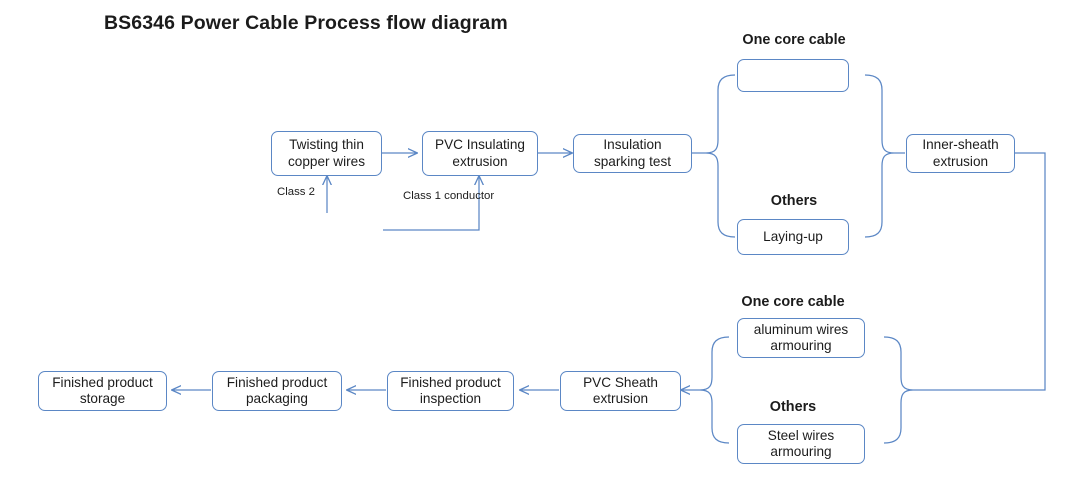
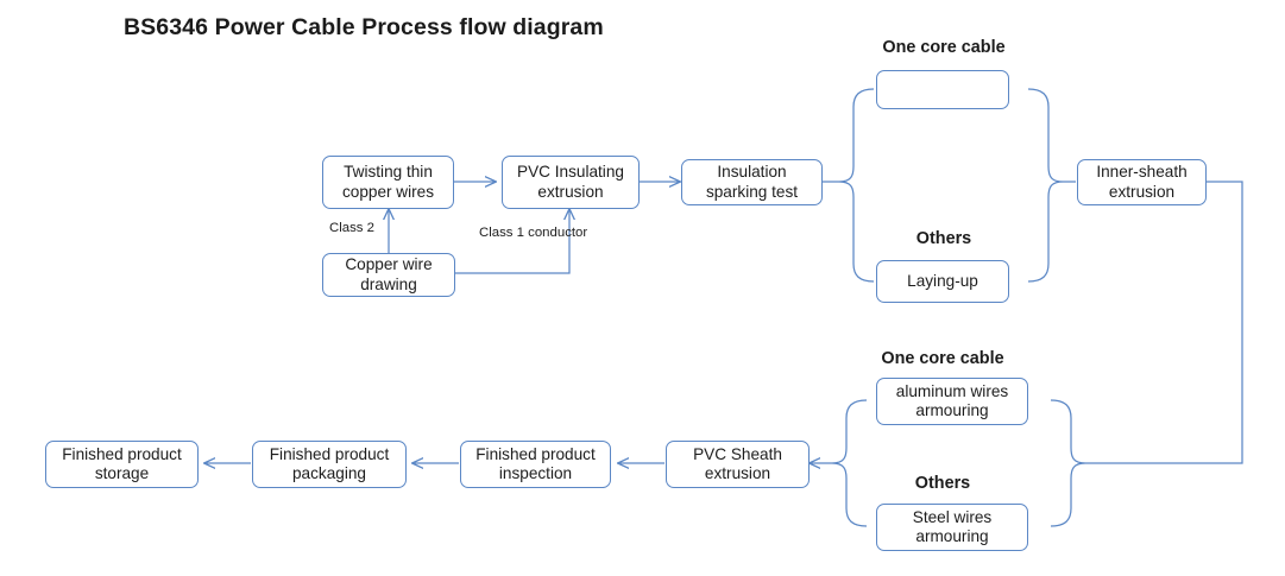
  BS6346 Power Cable Process flow diagram
  Twisting thin
  copper wires
  PVC Insulating
  extrusion
  Insulation
  sparking test
+ Copper wire
+ drawing
  Class 2
  Class 1 conductor
  One core cable
  Others
  Laying-up
  Inner-sheath
  extrusion
  One core cable
  aluminum wires
  armouring
  Others
  Steel wires
  armouring
  PVC Sheath
  extrusion
  Finished product
  inspection
  Finished product
  packaging
  Finished product
  storage
